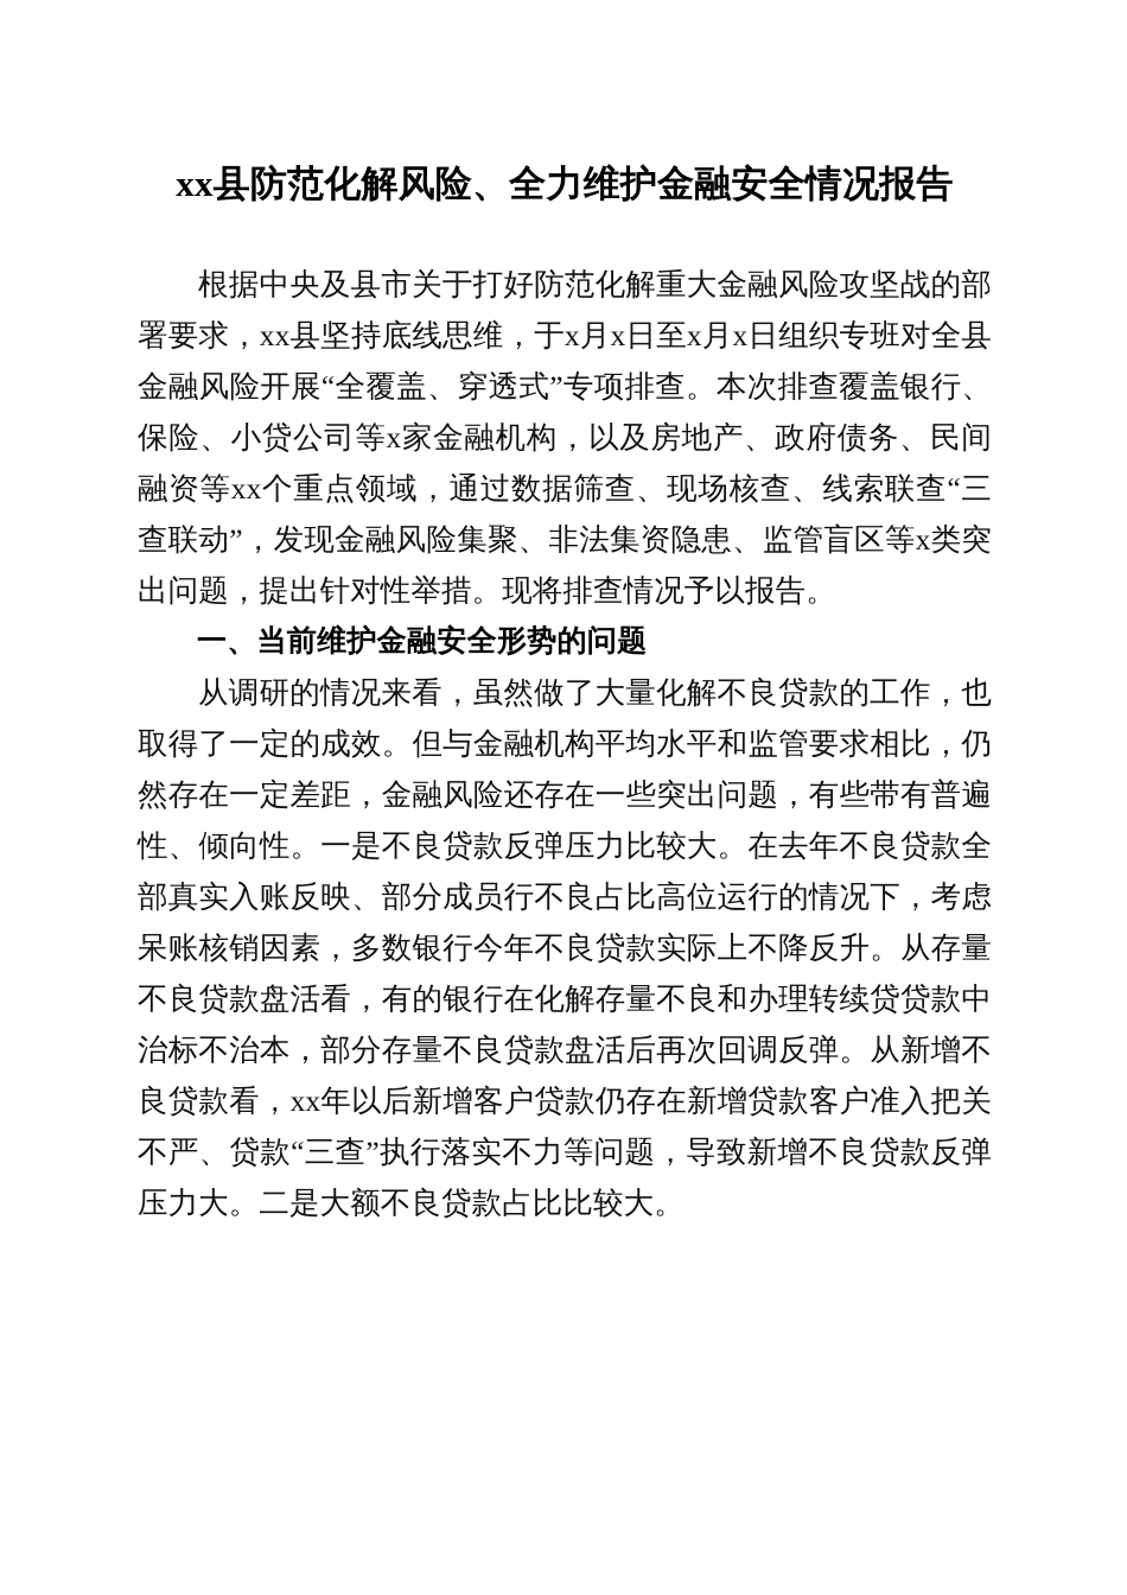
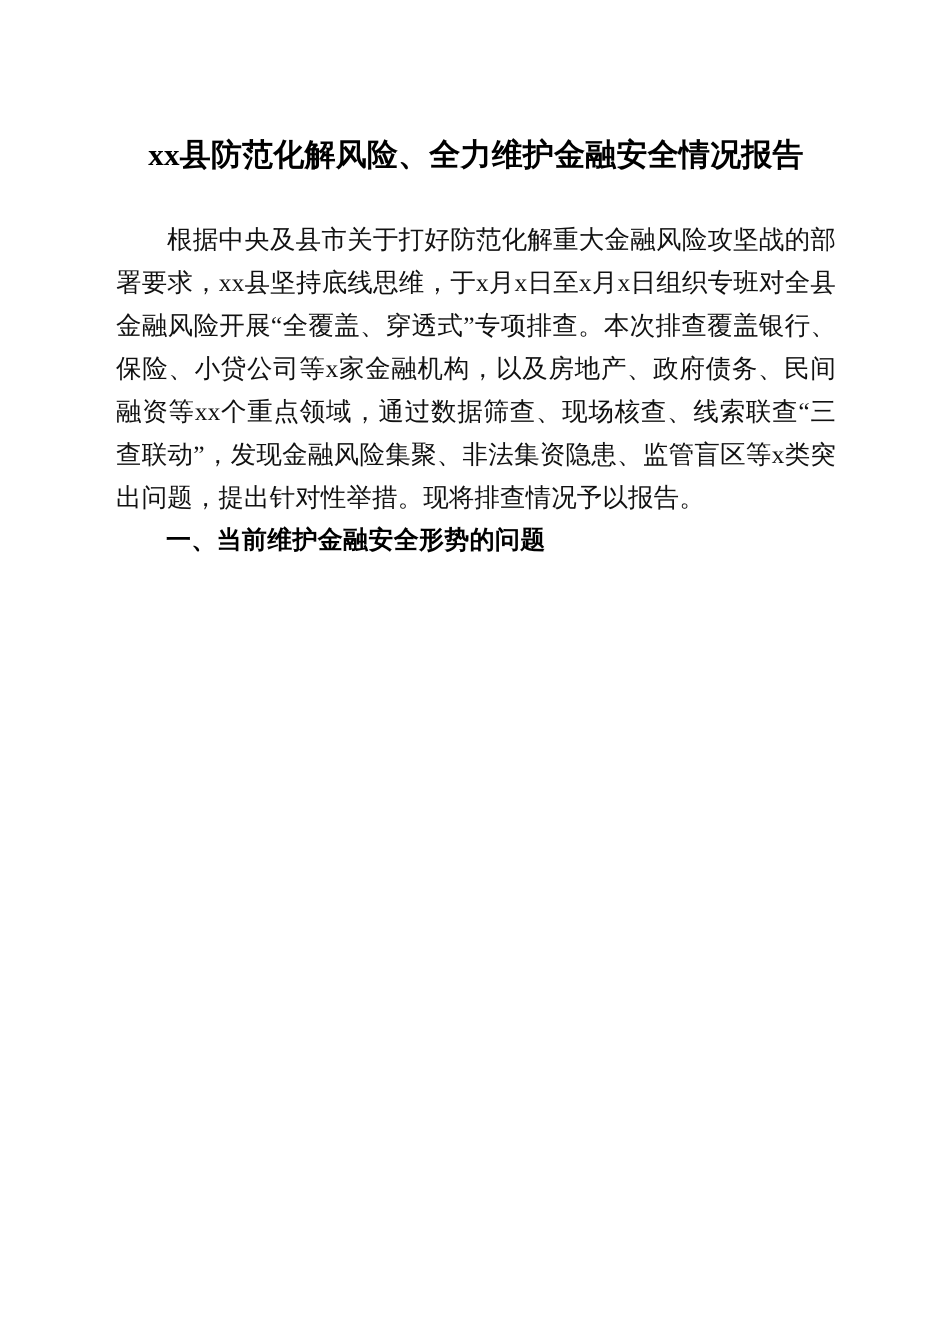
  xx县防范化解风险、全力维护金融安全情况报告
  根据中央及县市关于打好防范化解重大金融风险攻坚战的部署要求，xx县坚持底线思维，于x月x日至x月x日组织专班对全县金融风险开展“全覆盖、穿透式”专项排查。本次排查覆盖银行、保险、小贷公司等x家金融机构，以及房地产、政府债务、民间融资等xx个重点领域，通过数据筛查、现场核查、线索联查“三查联动”，发现金融风险集聚、非法集资隐患、监管盲区等x类突出问题，提出针对性举措。现将排查情况予以报告。
  一、当前维护金融安全形势的问题
- 从调研的情况来看，虽然做了大量化解不良贷款的工作，也取得了一定的成效。但与金融机构平均水平和监管要求相比，仍然存在一定差距，金融风险还存在一些突出问题，有些带有普遍性、倾向性。一是不良贷款反弹压力比较大。在去年不良贷款全部真实入账反映、部分成员行不良占比高位运行的情况下，考虑呆账核销因素，多数银行今年不良贷款实际上不降反升。从存量不良贷款盘活看，有的银行在化解存量不良和办理转续贷贷款中治标不治本，部分存量不良贷款盘活后再次回调反弹。从新增不良贷款看，xx年以后新增客户贷款仍存在新增贷款客户准入把关不严、贷款“三查”执行落实不力等问题，导致新增不良贷款反弹压力大。二是大额不良贷款占比比较大。
